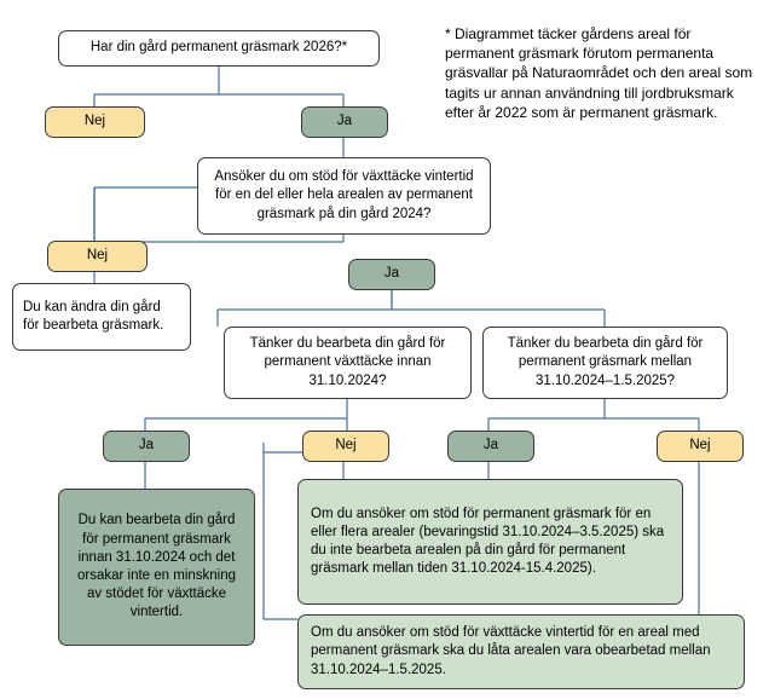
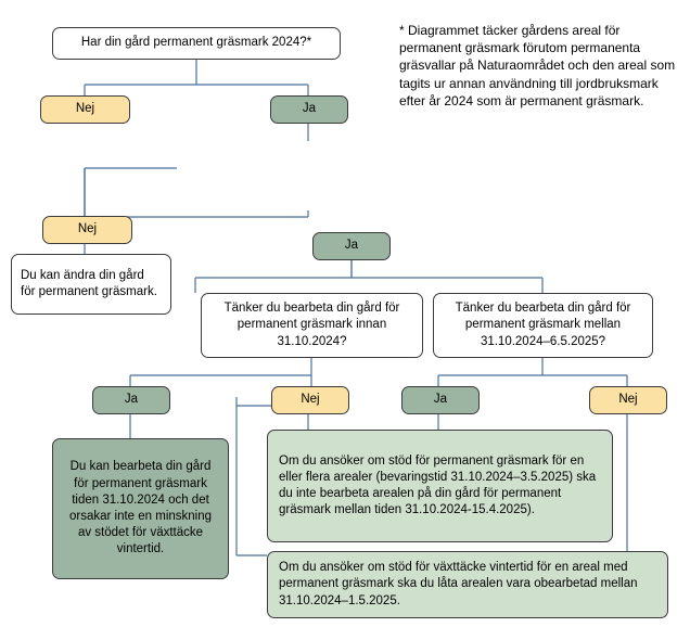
- * Diagrammet täcker gårdens areal för permanent gräsmark förutom permanenta gräsvallar på Naturaområdet och den areal som tagits ur annan användning till jordbruksmark efter år 2022 som är permanent gräsmark.
+ * Diagrammet täcker gårdens areal för permanent gräsmark förutom permanenta gräsvallar på Naturaområdet och den areal som tagits ur annan användning till jordbruksmark efter år 2024 som är permanent gräsmark.
- Har din gård permanent gräsmark 2026?*
+ Har din gård permanent gräsmark 2024?*
  Nej
  Ja
- Ansöker du om stöd för växttäcke vintertid för en del eller hela arealen av permanent gräsmark på din gård 2024?
  Nej
- Du kan ändra din gård för bearbeta gräsmark.
+ Du kan ändra din gård för permanent gräsmark.
  Ja
- Tänker du bearbeta din gård för permanent växttäcke innan 31.10.2024?
+ Tänker du bearbeta din gård för permanent gräsmark innan 31.10.2024?
- Tänker du bearbeta din gård för permanent gräsmark mellan 31.10.2024–1.5.2025?
+ Tänker du bearbeta din gård för permanent gräsmark mellan 31.10.2024–6.5.2025?
  Ja
  Nej
  Ja
  Nej
- Du kan bearbeta din gård för permanent gräsmark innan 31.10.2024 och det orsakar inte en minskning av stödet för växttäcke vintertid.
+ Du kan bearbeta din gård för permanent gräsmark tiden 31.10.2024 och det orsakar inte en minskning av stödet för växttäcke vintertid.
  Om du ansöker om stöd för permanent gräsmark för en eller flera arealer (bevaringstid 31.10.2024–3.5.2025) ska du inte bearbeta arealen på din gård för permanent gräsmark mellan tiden 31.10.2024-15.4.2025).
  Om du ansöker om stöd för växttäcke vintertid för en areal med permanent gräsmark ska du låta arealen vara obearbetad mellan 31.10.2024–1.5.2025.
